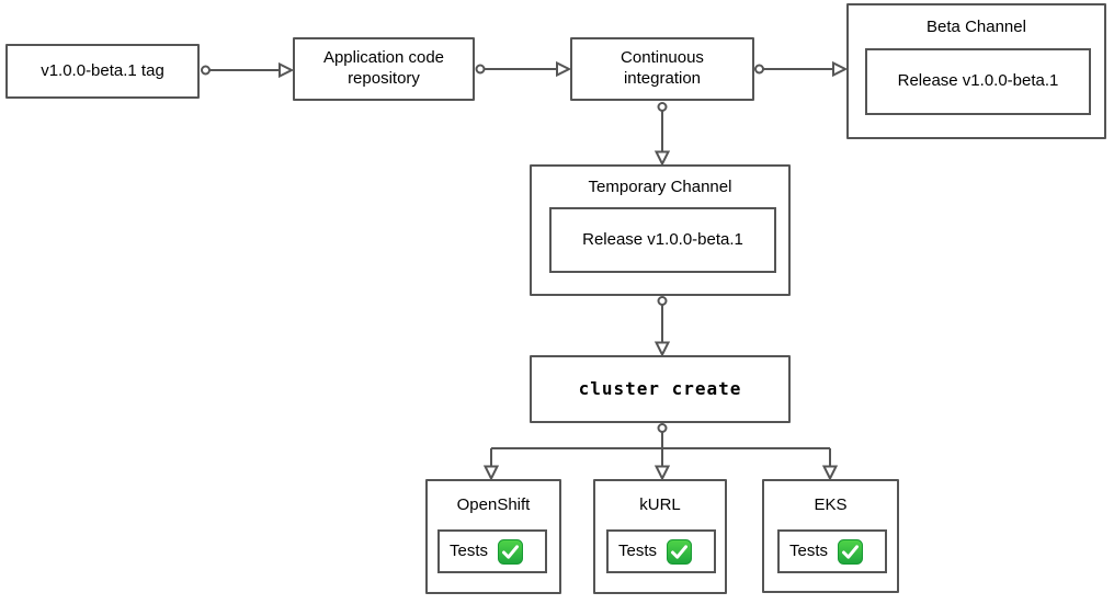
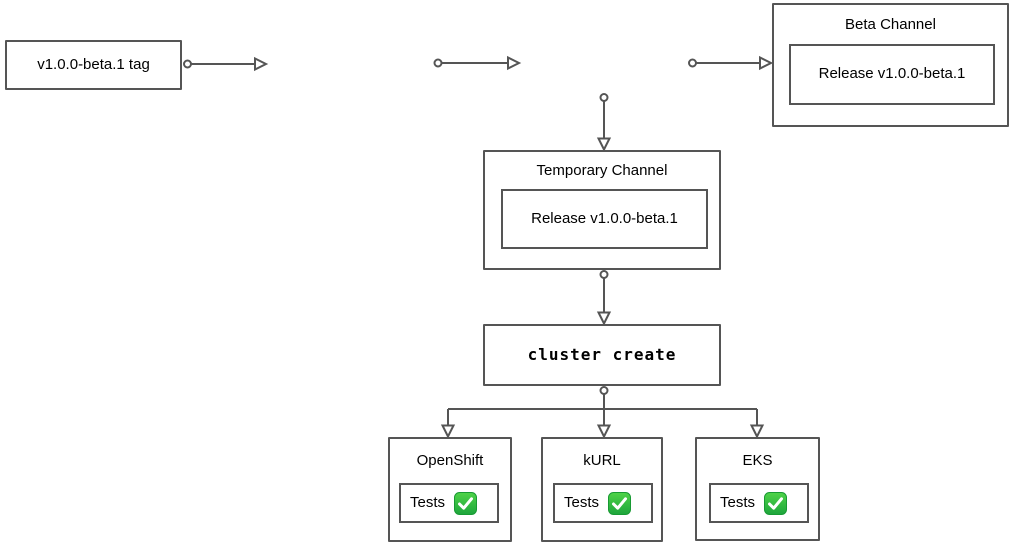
  v1.0.0-beta.1 tag
- Application code repository
- Continuous integration
  Beta Channel
  Release v1.0.0-beta.1
  Temporary Channel
  Release v1.0.0-beta.1
  cluster create
  OpenShift
  Tests
  kURL
  Tests
  EKS
  Tests
